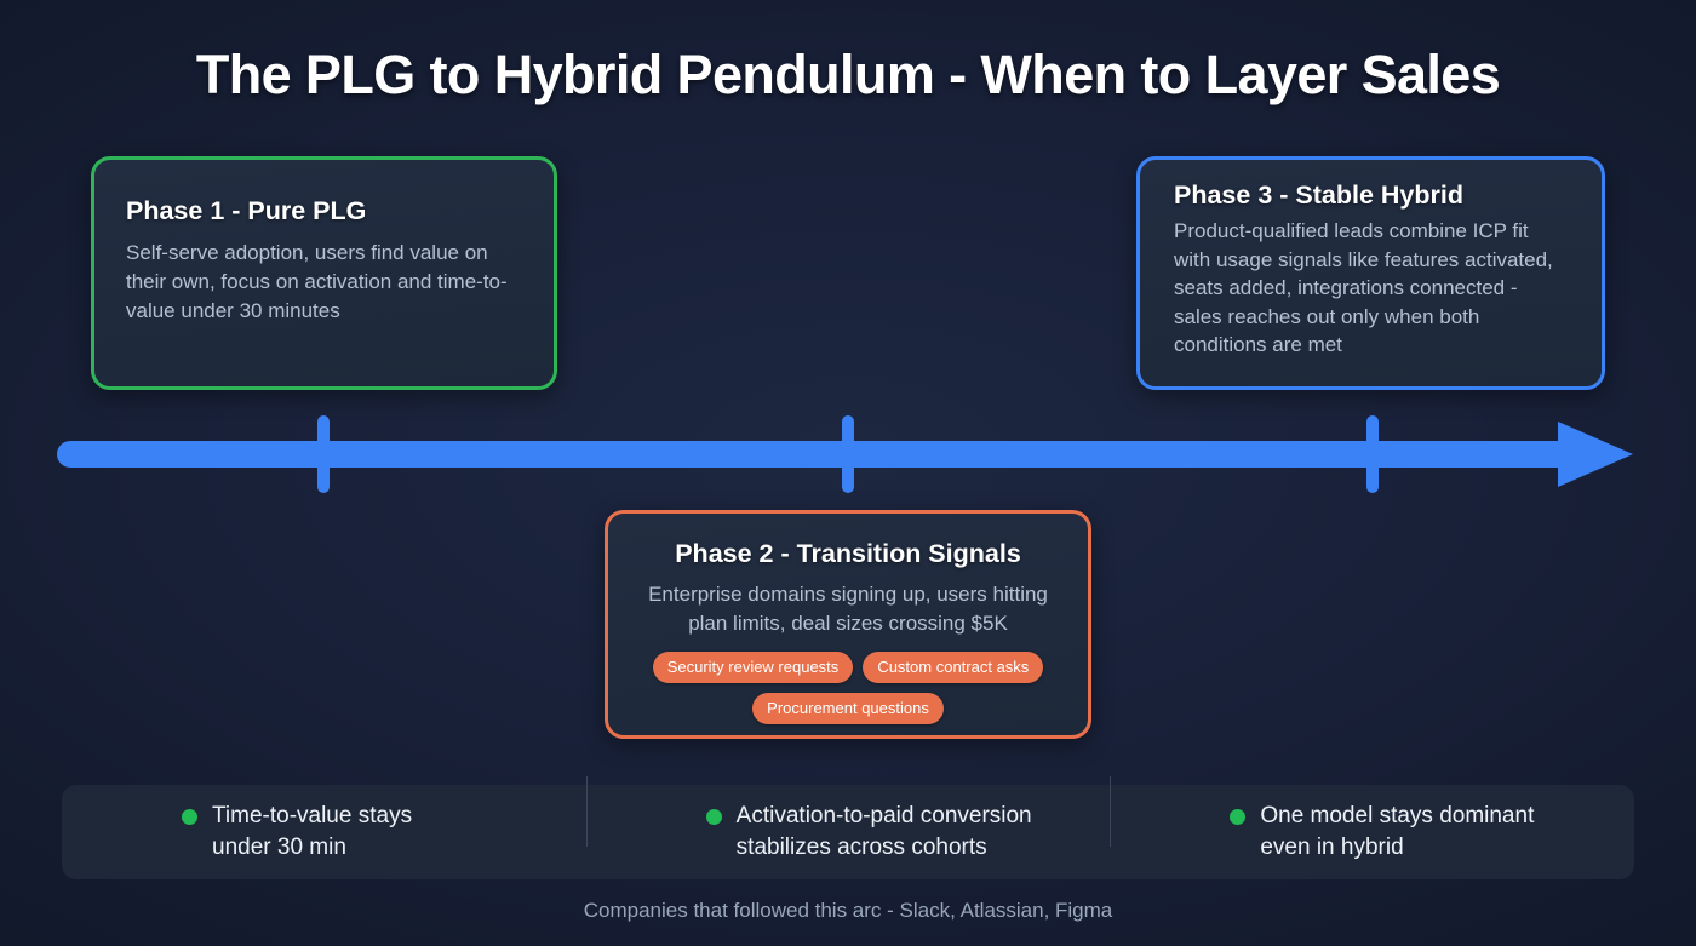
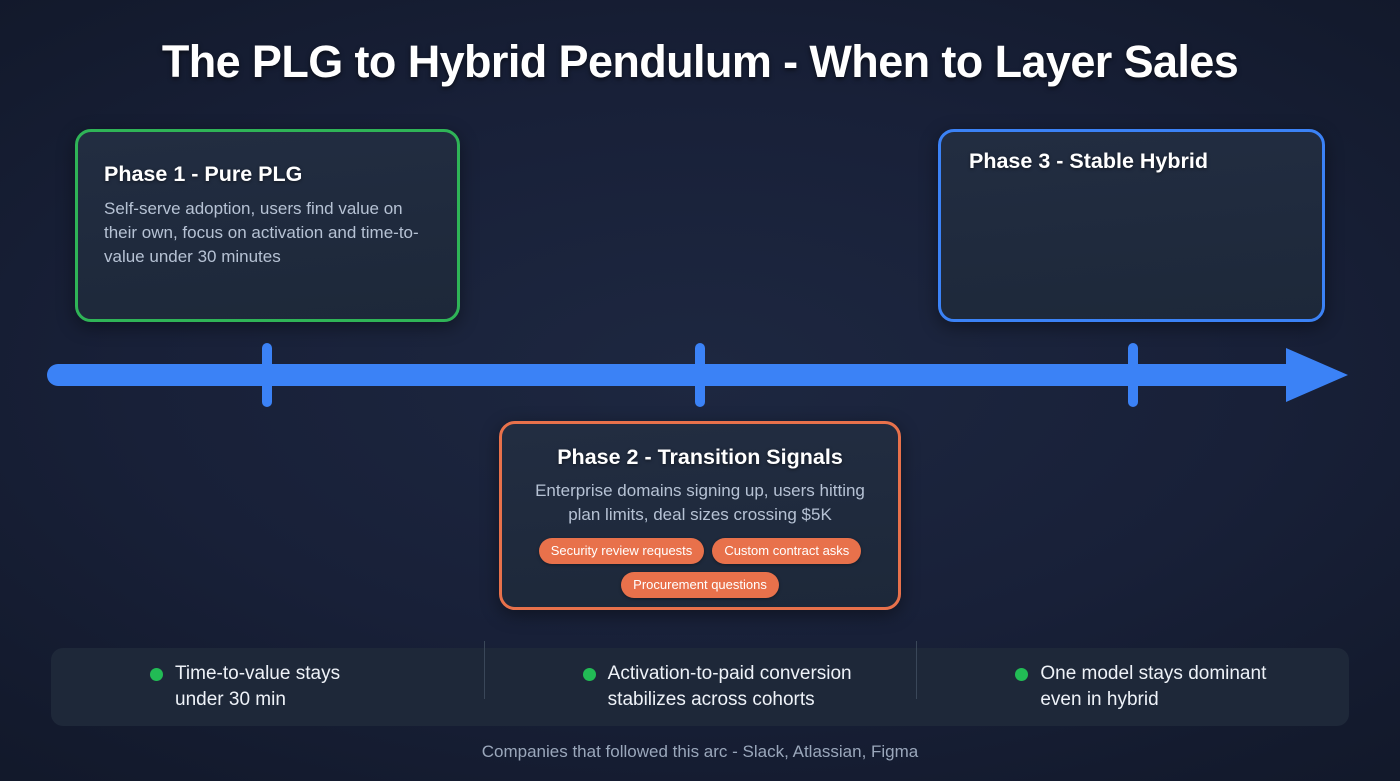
  The PLG to Hybrid Pendulum - When to Layer Sales
  Phase 1 - Pure PLG
  Self-serve adoption, users find value on their own, focus on activation and time-to-value under 30 minutes
  Phase 3 - Stable Hybrid
- Product-qualified leads combine ICP fit with usage signals like features activated, seats added, integrations connected - sales reaches out only when both conditions are met
  Phase 2 - Transition Signals
  Enterprise domains signing up, users hitting plan limits, deal sizes crossing $5K
  Security review requests
  Custom contract asks
  Procurement questions
  Time-to-value stays
  under 30 min
  Activation-to-paid conversion
  stabilizes across cohorts
  One model stays dominant
  even in hybrid
  Companies that followed this arc - Slack, Atlassian, Figma
